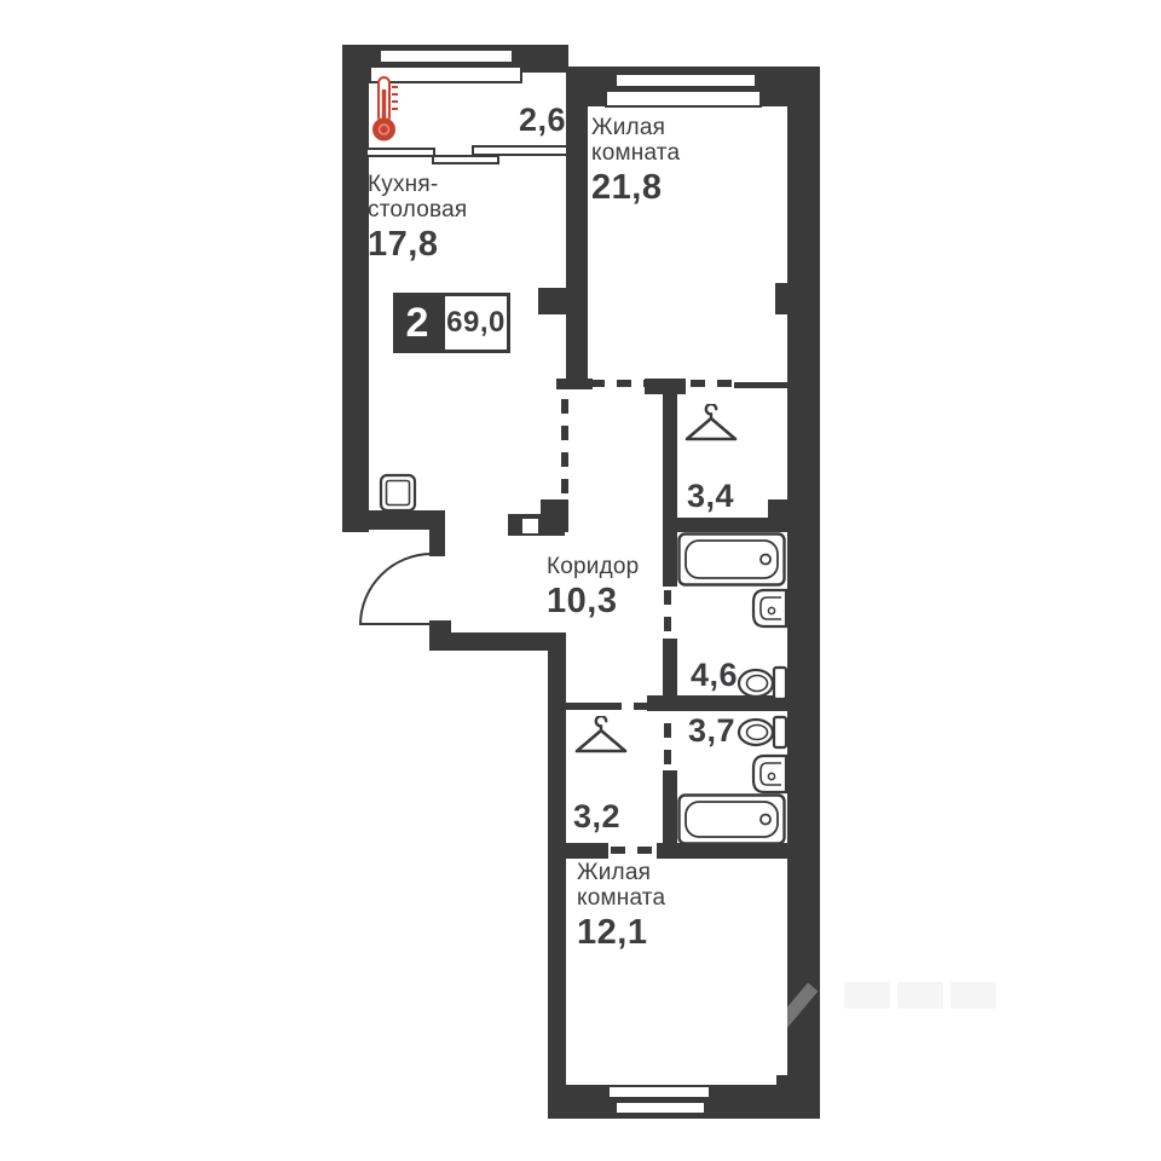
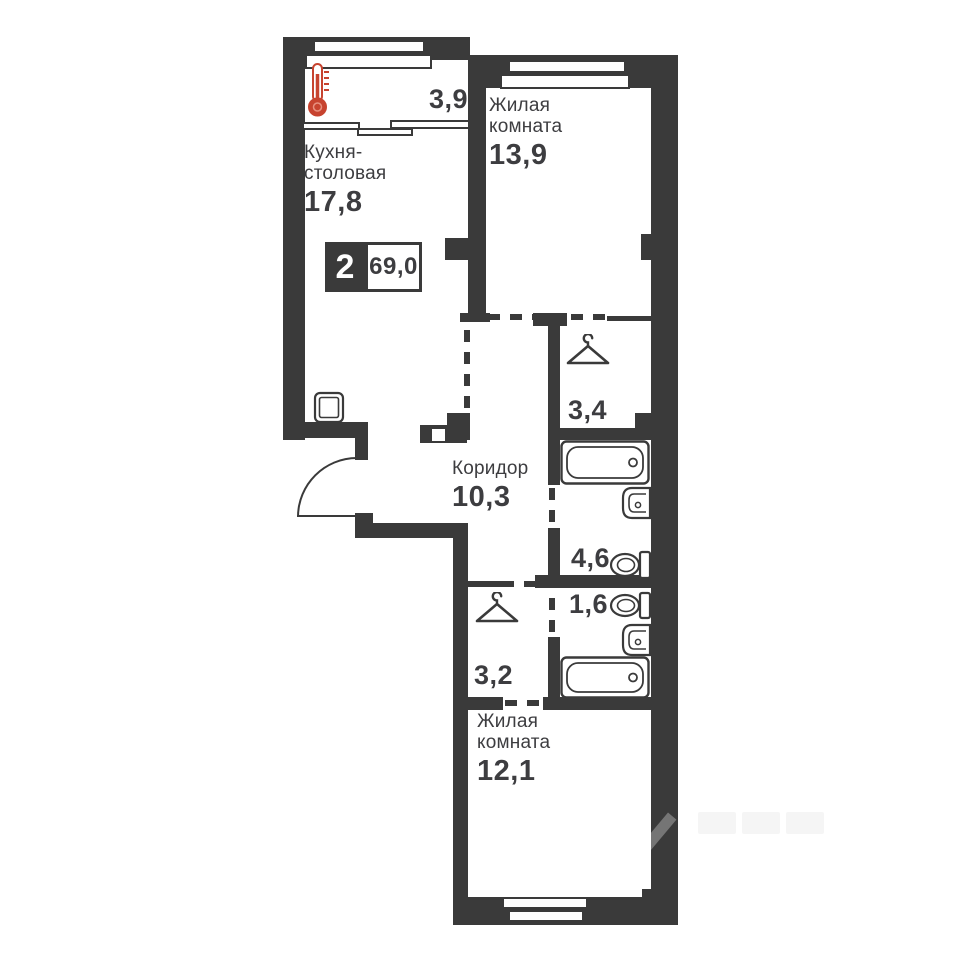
- 2,6
+ 3,9
  Кухня-
  столовая
  17,8
  Жилая
  комната
- 21,8
+ 13,9
  Коридор
  10,3
  3,4
  4,6
- 3,7
+ 1,6
  3,2
  Жилая
  комната
  12,1
  2
  69,0
